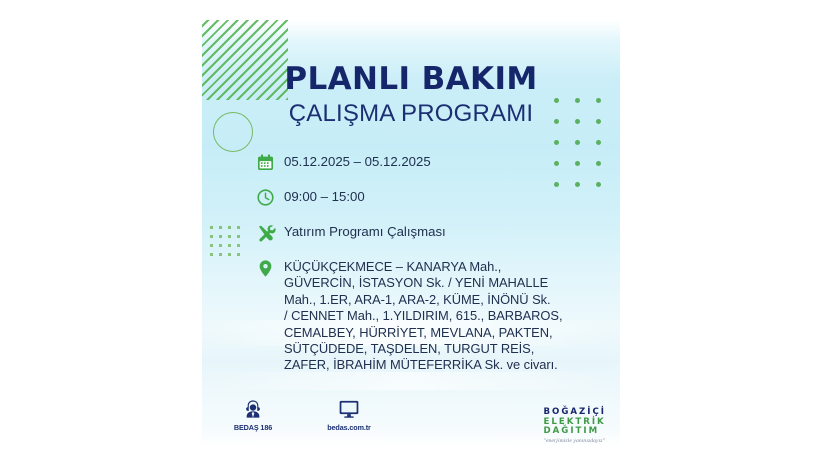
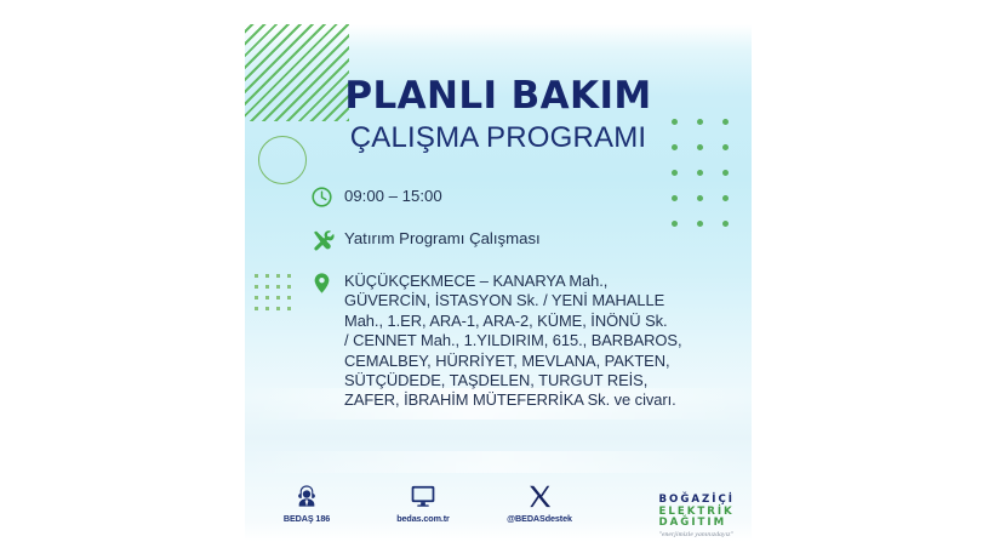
  PLANLI BAKIM
  ÇALIŞMA PROGRAMI
- 05.12.2025 – 05.12.2025
  09:00 – 15:00
  Yatırım Programı Çalışması
  KÜÇÜKÇEKMECE – KANARYA Mah.,
  GÜVERCİN, İSTASYON Sk. / YENİ MAHALLE
  Mah., 1.ER, ARA-1, ARA-2, KÜME, İNÖNÜ Sk.
  / CENNET Mah., 1.YILDIRIM, 615., BARBAROS,
  CEMALBEY, HÜRRİYET, MEVLANA, PAKTEN,
  SÜTÇÜDEDE, TAŞDELEN, TURGUT REİS,
  ZAFER, İBRAHİM MÜTEFERRİKA Sk. ve civarı.
  BEDAŞ 186
  bedas.com.tr
+ @BEDASdestek
  BOĞAZİÇİ
  ELEKTRİK
  DAĞITIM
